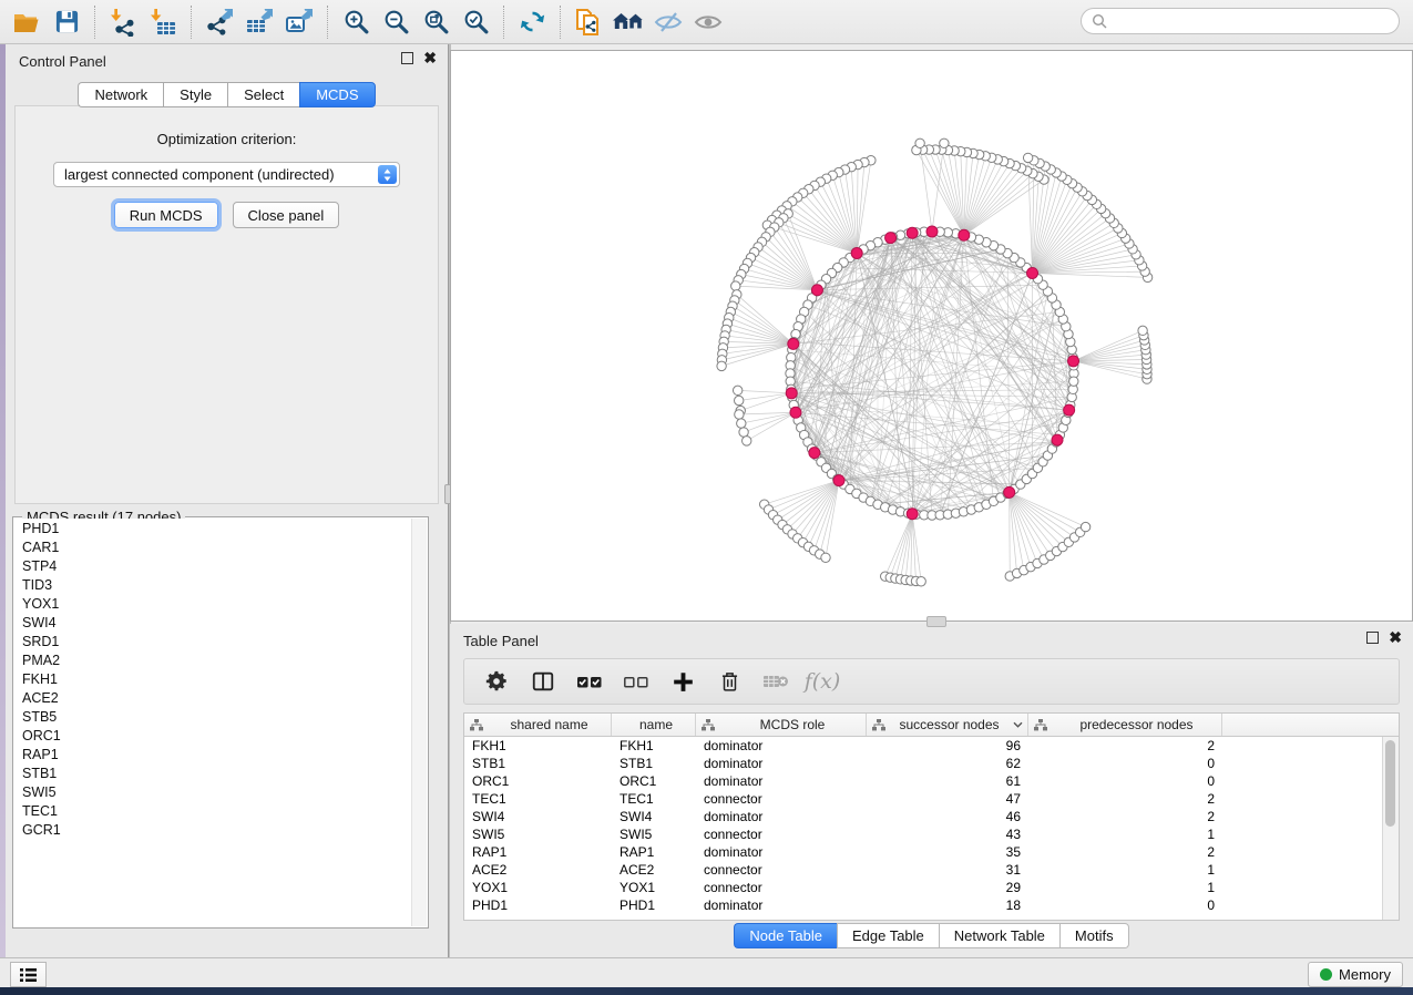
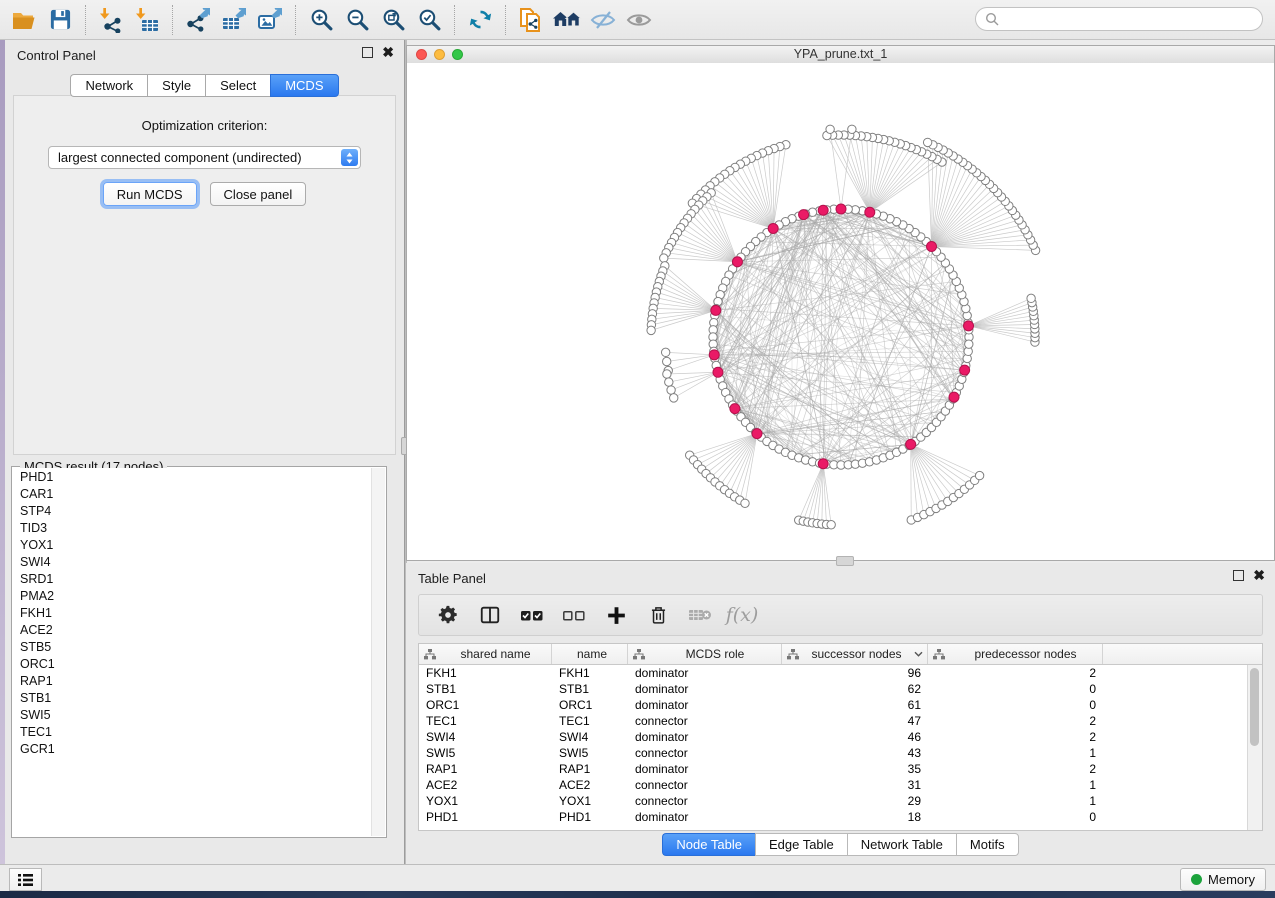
  Control Panel
  ✖
  Network
  Style
  Select
  MCDS
  Optimization criterion:
  largest connected component (undirected)
  Run MCDS
  Close panel
  MCDS result (17 nodes)
  PHD1
  CAR1
  STP4
  TID3
  YOX1
  SWI4
  SRD1
  PMA2
  FKH1
  ACE2
  STB5
  ORC1
  RAP1
  STB1
  SWI5
  TEC1
  GCR1
+ YPA_prune.txt_1
  Table Panel
  ✖
  f(x)
  shared name
  name
  MCDS role
  successor nodes
  predecessor nodes
  FKH1
  FKH1
  dominator
  96
  2
  STB1
  STB1
  dominator
  62
  0
  ORC1
  ORC1
  dominator
  61
  0
  TEC1
  TEC1
  connector
  47
  2
  SWI4
  SWI4
  dominator
  46
  2
  SWI5
  SWI5
  connector
  43
  1
  RAP1
  RAP1
  dominator
  35
  2
  ACE2
  ACE2
  connector
  31
  1
  YOX1
  YOX1
  connector
  29
  1
  PHD1
  PHD1
  dominator
  18
  0
  Node Table
  Edge Table
  Network Table
  Motifs
  Memory
